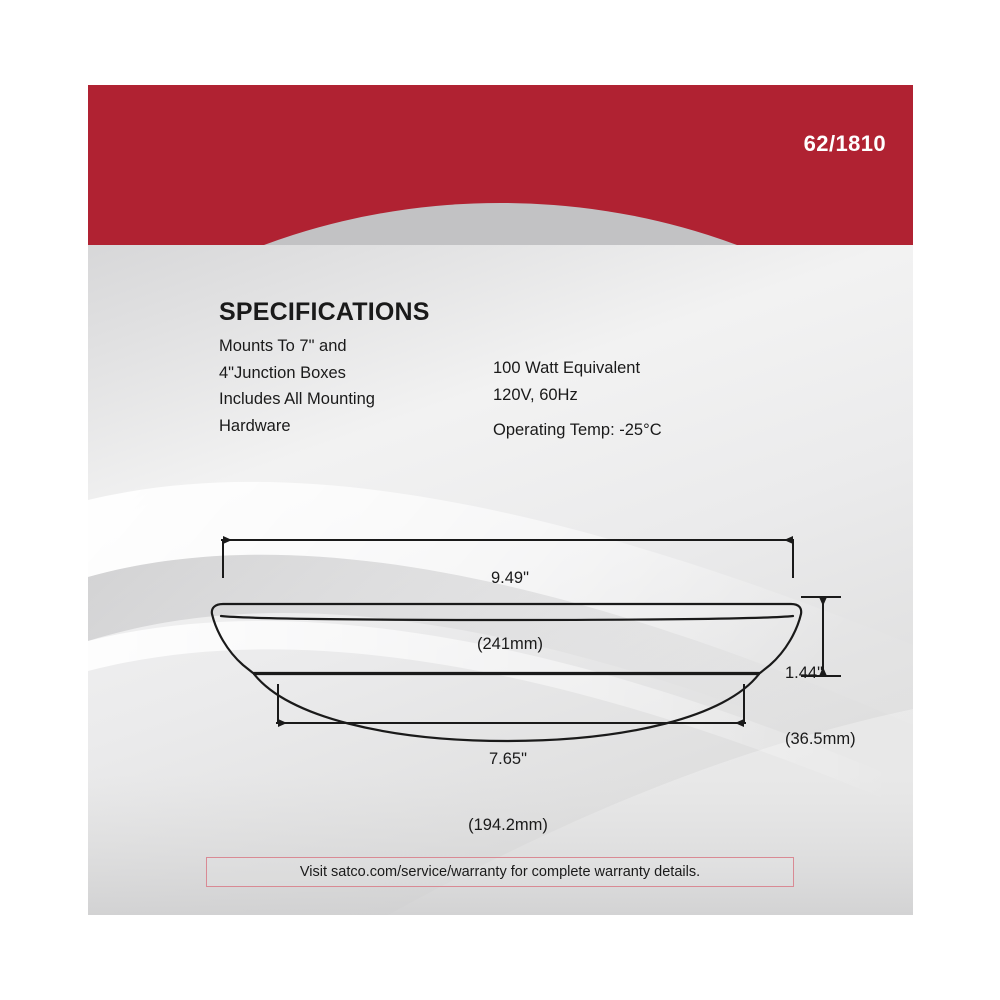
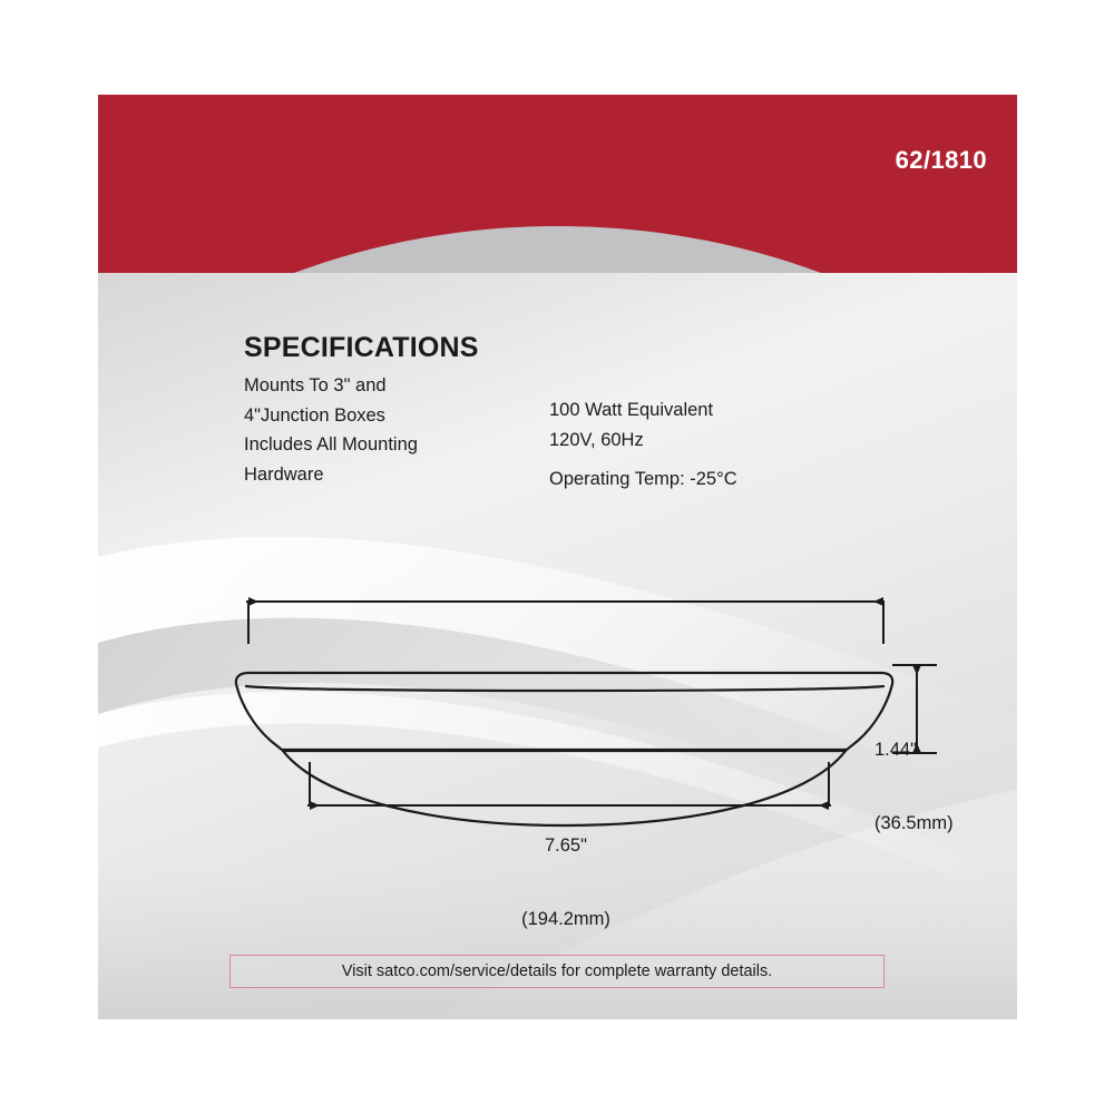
  62/1810
  SPECIFICATIONS
- Mounts To 7" and
+ Mounts To 3" and
  4"Junction Boxes
  Includes All Mounting
  Hardware
  100 Watt Equivalent
  120V, 60Hz
  Operating Temp: -25°C
- 9.49"
- (241mm)
  1.44"
  (36.5mm)
  7.65"
  (194.2mm)
- Visit satco.com/service/warranty for complete warranty details.
+ Visit satco.com/service/details for complete warranty details.
